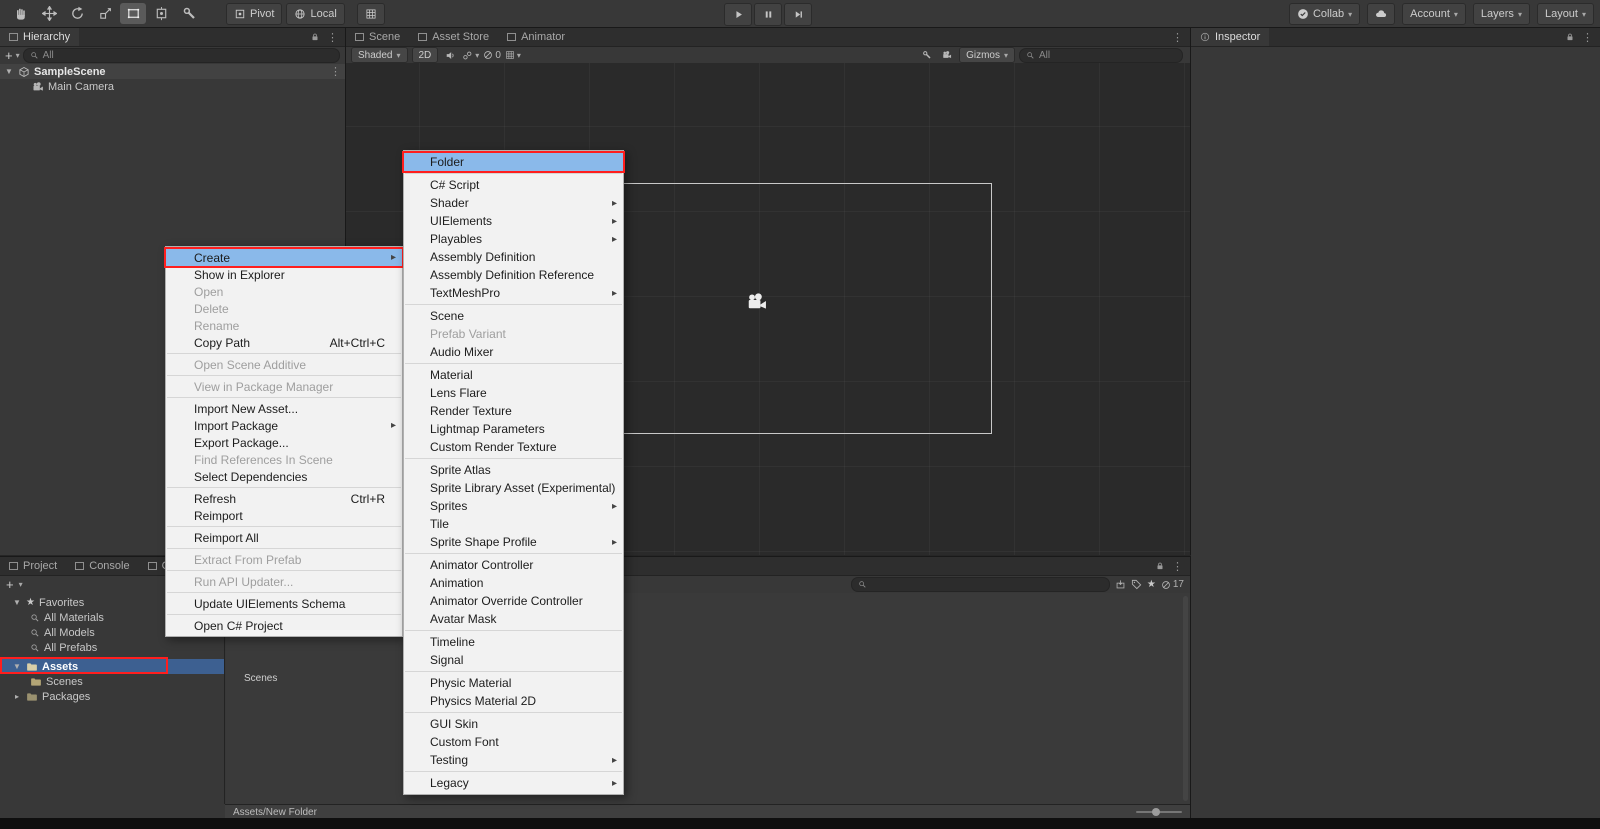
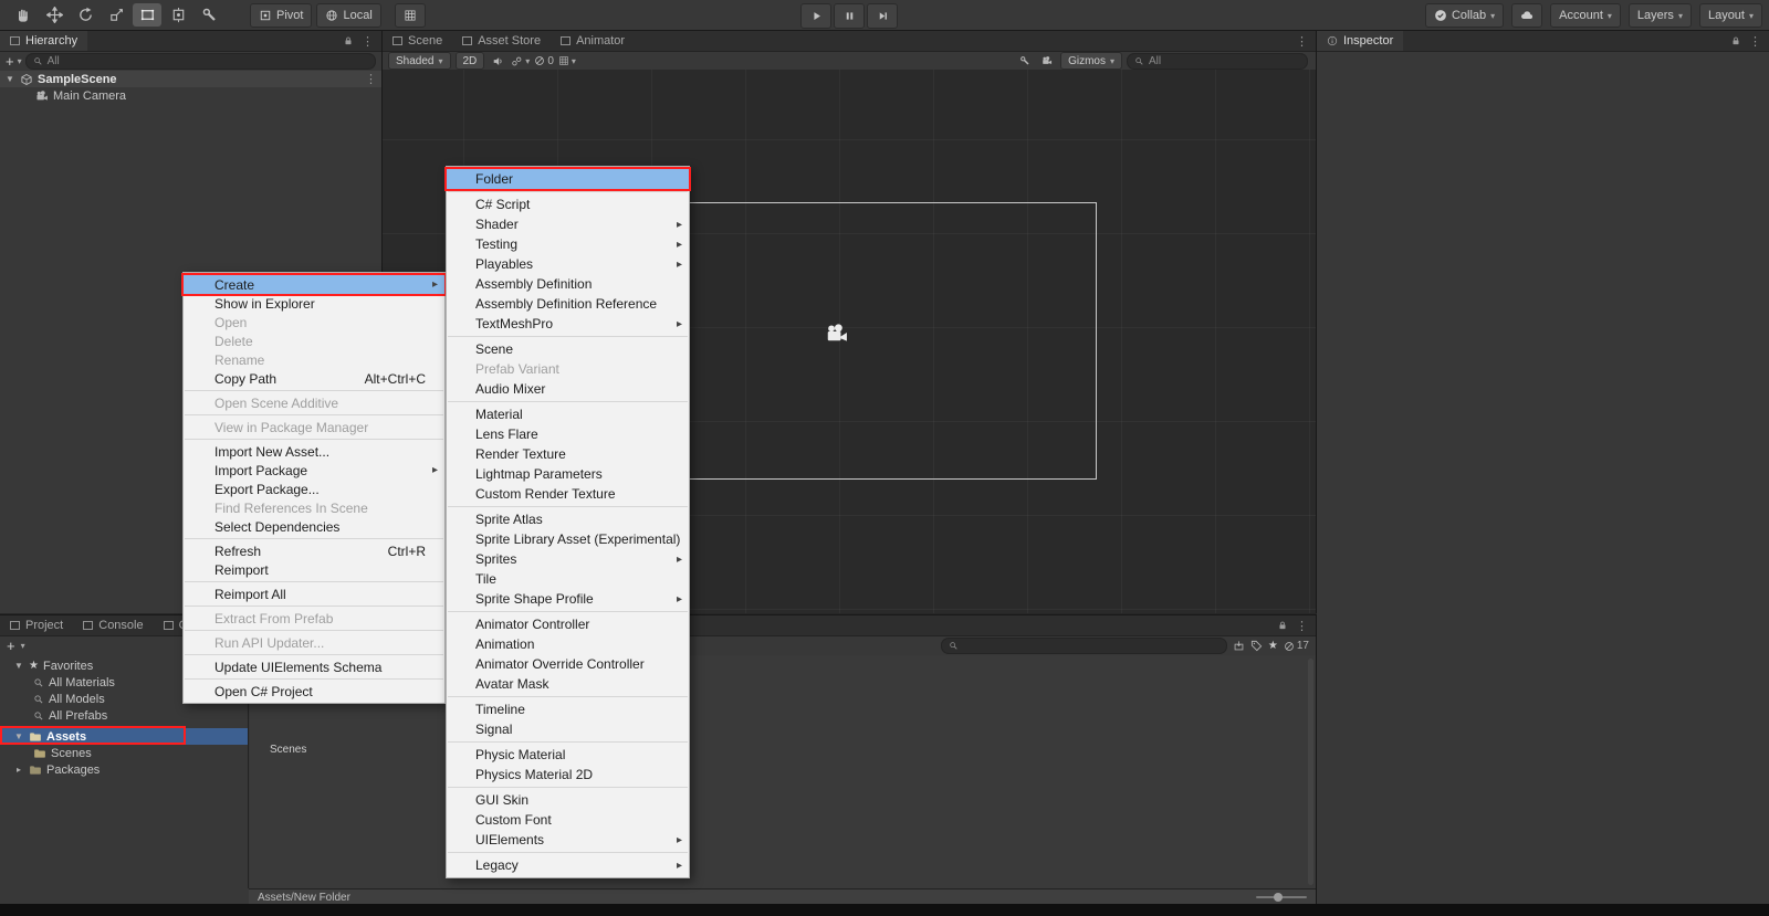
  Pivot
  Local
  Collab
  ▾
  Account
  ▾
  Layers
  ▾
  Layout
  ▾
  Hierarchy
  ⋮
  +
  ▾
  All
  ▼
  SampleScene
  ⋮
  Main Camera
  Scene
  Asset Store
  Animator
  ⋮
  Shaded
  ▾
  2D
  ▾
  0
  ▾
  Gizmos
  ▾
  All
  Inspector
  ⋮
  Project
  Console
  ⋮
  +
  ▾
  ★
  17
  ▼
  ★
  Favorites
  All Materials
  All Models
  All Prefabs
  ▼
  Assets
  Scenes
  ▸
  Packages
  Scenes
  Assets/New Folder
  Create
  ▸
  Show in Explorer
  Open
  Delete
  Rename
  Copy Path
  Alt+Ctrl+C
  Open Scene Additive
  View in Package Manager
  Import New Asset...
  Import Package
  ▸
  Export Package...
  Find References In Scene
  Select Dependencies
  Refresh
  Ctrl+R
  Reimport
  Reimport All
  Extract From Prefab
  Run API Updater...
  Update UIElements Schema
  Open C# Project
  Folder
  C# Script
  Shader
  ▸
- UIElements
+ Testing
  ▸
  Playables
  ▸
  Assembly Definition
  Assembly Definition Reference
  TextMeshPro
  ▸
  Scene
  Prefab Variant
  Audio Mixer
  Material
  Lens Flare
  Render Texture
  Lightmap Parameters
  Custom Render Texture
  Sprite Atlas
  Sprite Library Asset (Experimental)
  Sprites
  ▸
  Tile
  Sprite Shape Profile
  ▸
  Animator Controller
  Animation
  Animator Override Controller
  Avatar Mask
  Timeline
  Signal
  Physic Material
  Physics Material 2D
  GUI Skin
  Custom Font
- Testing
+ UIElements
  ▸
  Legacy
  ▸
